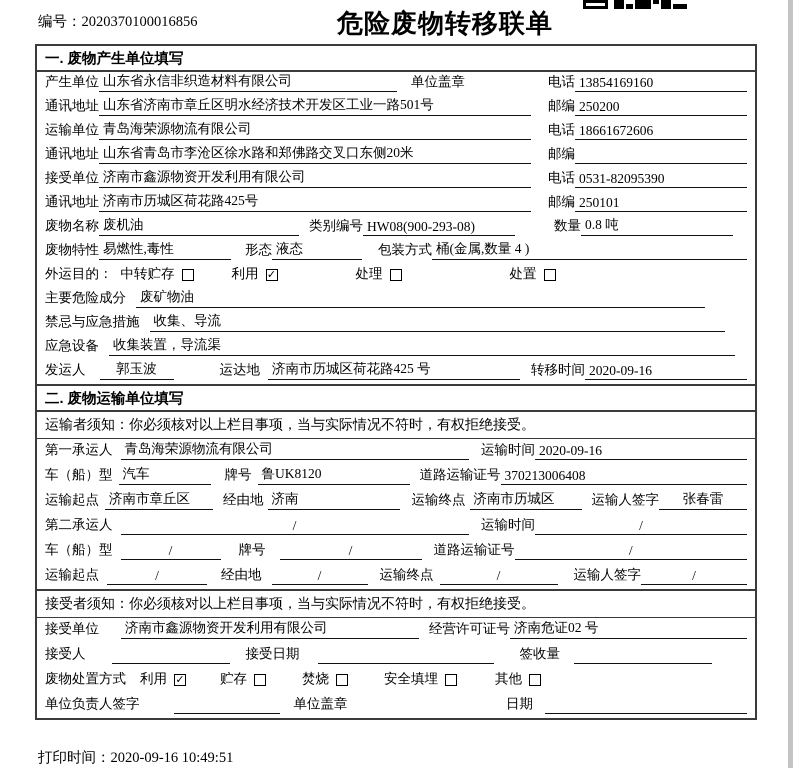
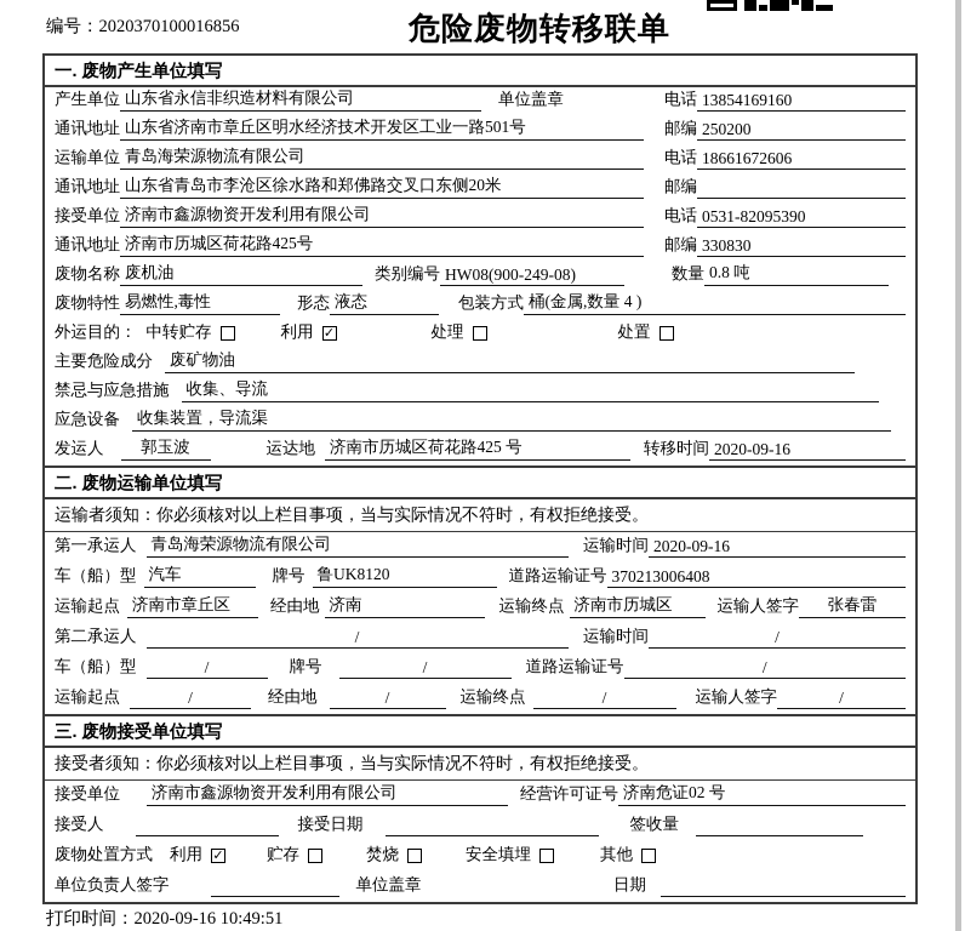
  编号：2020370100016856
  危险废物转移联单
  一. 废物产生单位填写
  产生单位
  山东省永信非织造材料有限公司
  单位盖章
  电话
  13854169160
  通讯地址
  山东省济南市章丘区明水经济技术开发区工业一路501号
  邮编
  250200
  运输单位
  青岛海荣源物流有限公司
  电话
  18661672606
  通讯地址
  山东省青岛市李沧区徐水路和郑佛路交叉口东侧20米
  邮编
  接受单位
  济南市鑫源物资开发利用有限公司
  电话
  0531-82095390
  通讯地址
  济南市历城区荷花路425号
  邮编
- 250101
+ 330830
  废物名称
  废机油
  类别编号
- HW08(900-293-08)
+ HW08(900-249-08)
  数量
  0.8 吨
  废物特性
  易燃性,毒性
  形态
  液态
  包装方式
  桶(金属,数量 4 )
  外运目的：
  中转贮存
  利用
  ✓
  处理
  处置
  主要危险成分
  废矿物油
  禁忌与应急措施
  收集、导流
  应急设备
  收集装置，导流渠
  发运人
  郭玉波
  运达地
  济南市历城区荷花路425 号
  转移时间
  2020-09-16
  二. 废物运输单位填写
  运输者须知：你必须核对以上栏目事项，当与实际情况不符时，有权拒绝接受。
  第一承运人
  青岛海荣源物流有限公司
  运输时间
  2020-09-16
  车（船）型
  汽车
  牌号
  鲁UK8120
  道路运输证号
  370213006408
  运输起点
  济南市章丘区
  经由地
  济南
  运输终点
  济南市历城区
  运输人签字
  张春雷
  第二承运人
  /
  运输时间
  /
  车（船）型
  /
  牌号
  /
  道路运输证号
  /
  运输起点
  /
  经由地
  /
  运输终点
  /
  运输人签字
  /
+ 三. 废物接受单位填写
  接受者须知：你必须核对以上栏目事项，当与实际情况不符时，有权拒绝接受。
  接受单位
  济南市鑫源物资开发利用有限公司
  经营许可证号
  济南危证02 号
  接受人
  接受日期
  签收量
  废物处置方式
  利用
  ✓
  贮存
  焚烧
  安全填埋
  其他
  单位负责人签字
  单位盖章
  日期
  打印时间：2020-09-16 10:49:51
